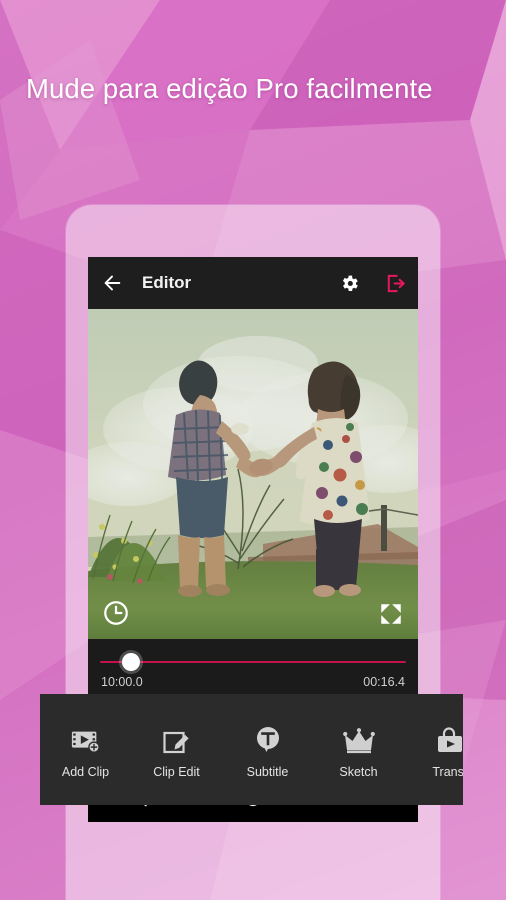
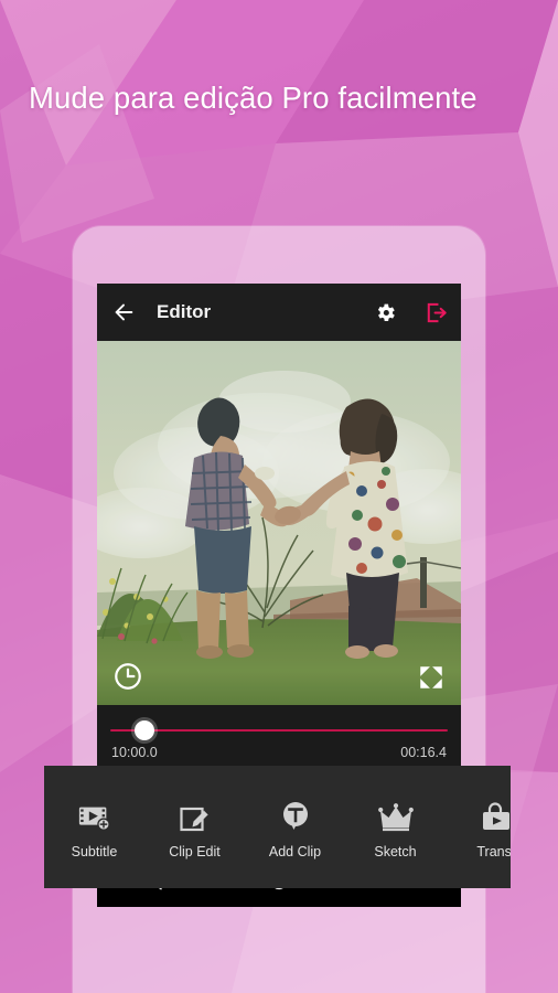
  Mude para edição Pro facilmente
  Editor
  10:00.0
  00:16.4
- Add Clip
+ Subtitle
  Clip Edit
- Subtitle
+ Add Clip
  Sketch
  Trans
